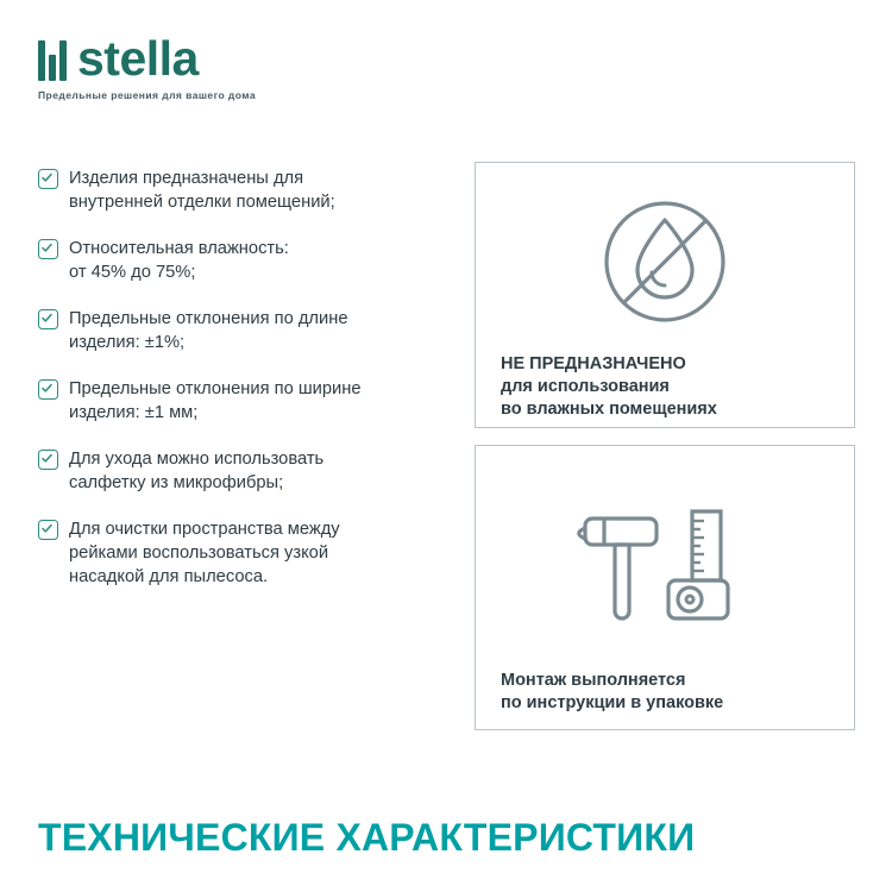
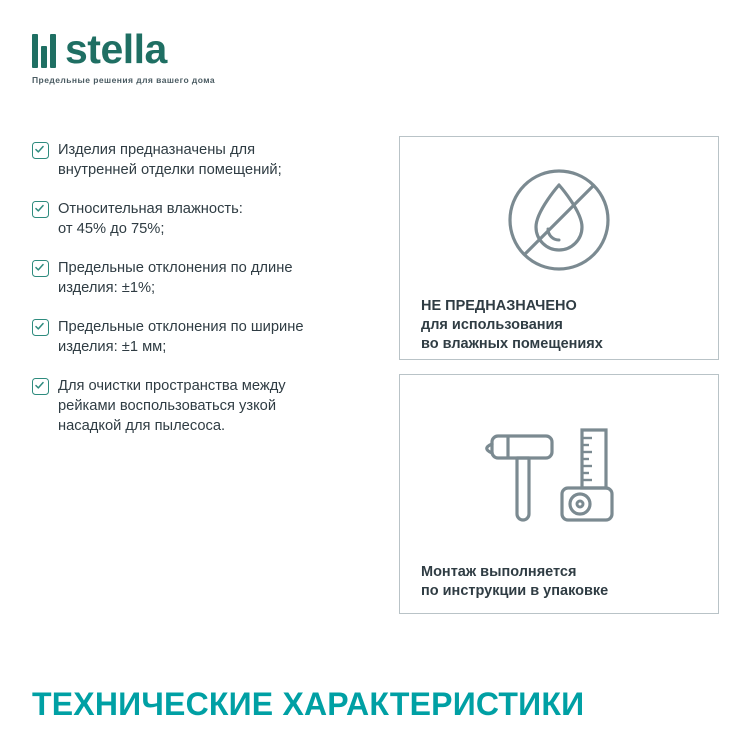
  stella
  Предельные решения для вашего дома
  Изделия предназначены для
  внутренней отделки помещений;
  Относительная влажность:
  от 45% до 75%;
  Предельные отклонения по длине
  изделия: ±1%;
  Предельные отклонения по ширине
  изделия: ±1 мм;
- Для ухода можно использовать
- салфетку из микрофибры;
  Для очистки пространства между
  рейками воспользоваться узкой
  насадкой для пылесоса.
  НЕ ПРЕДНАЗНАЧЕНО
  для использования
  во влажных помещениях
  Монтаж выполняется
  по инструкции в упаковке
  ТЕХНИЧЕСКИЕ ХАРАКТЕРИСТИКИ
